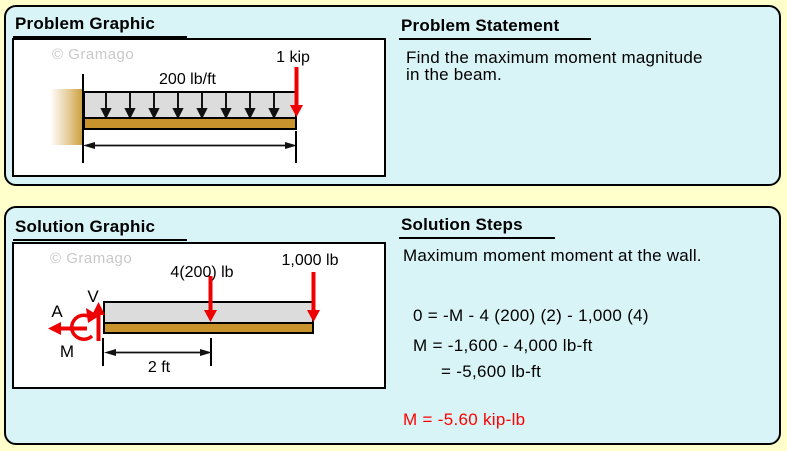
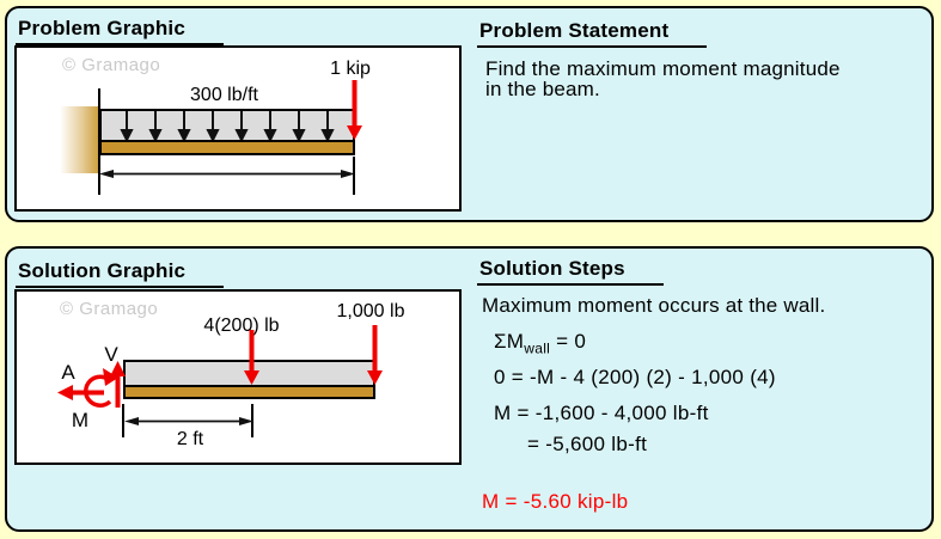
  Problem Graphic
  © Gramago
- 200 lb/ft
+ 300 lb/ft
  1 kip
  Problem Statement
  Find the maximum moment magnitude
  in the beam.
  Solution Graphic
  © Gramago
  4(200) lb
  1,000 lb
  V
  A
  M
  2 ft
  Solution Steps
- Maximum moment moment at the wall.
+ Maximum moment occurs at the wall.
+ ΣMwall = 0
  0 = -M - 4 (200) (2) - 1,000 (4)
  M = -1,600 - 4,000 lb-ft
  = -5,600 lb-ft
  M = -5.60 kip-lb
